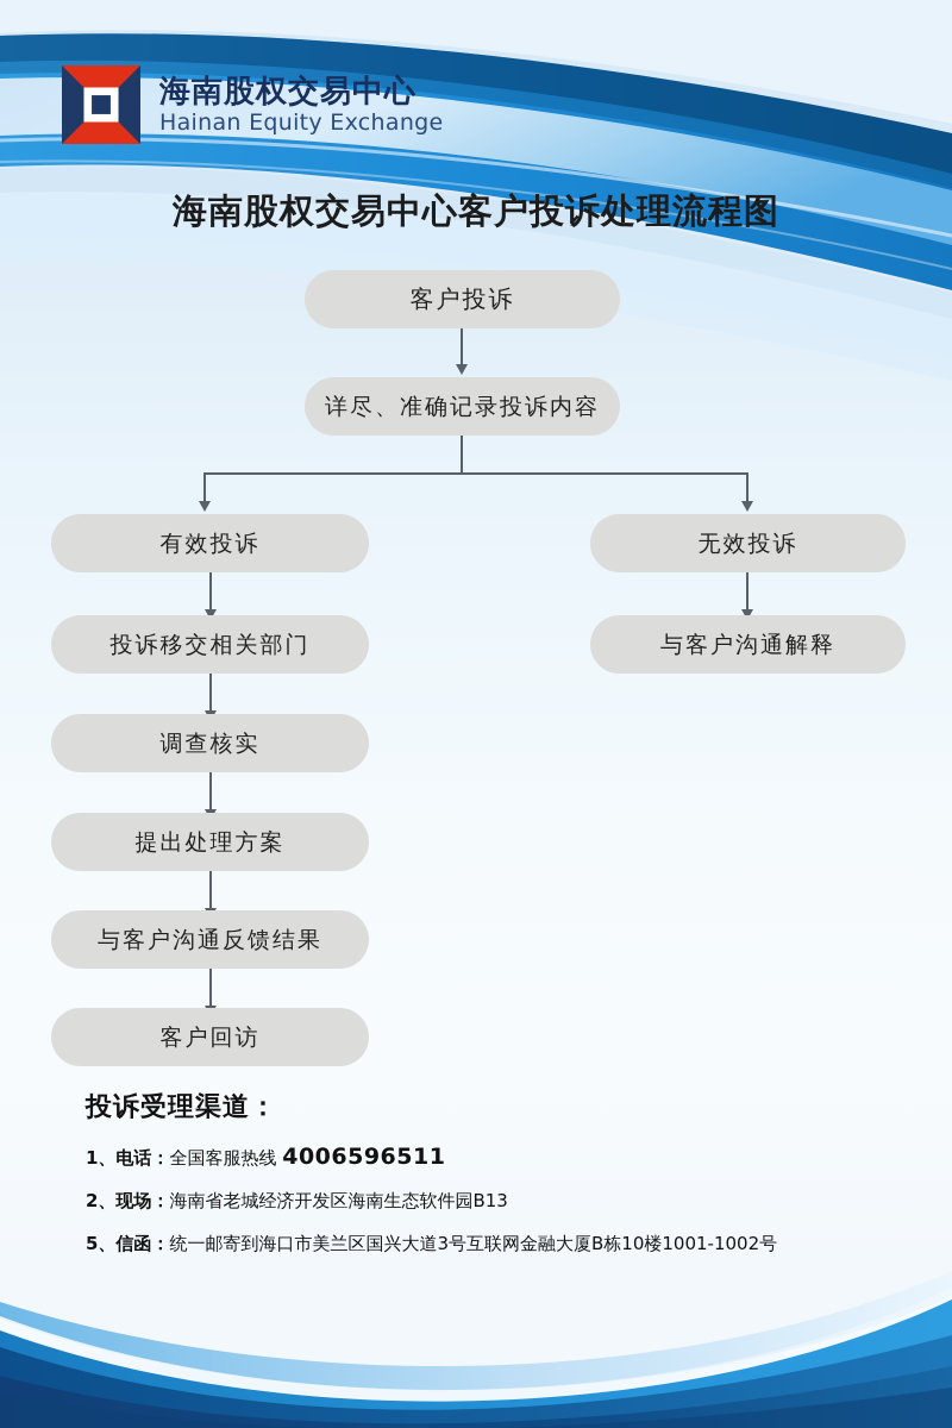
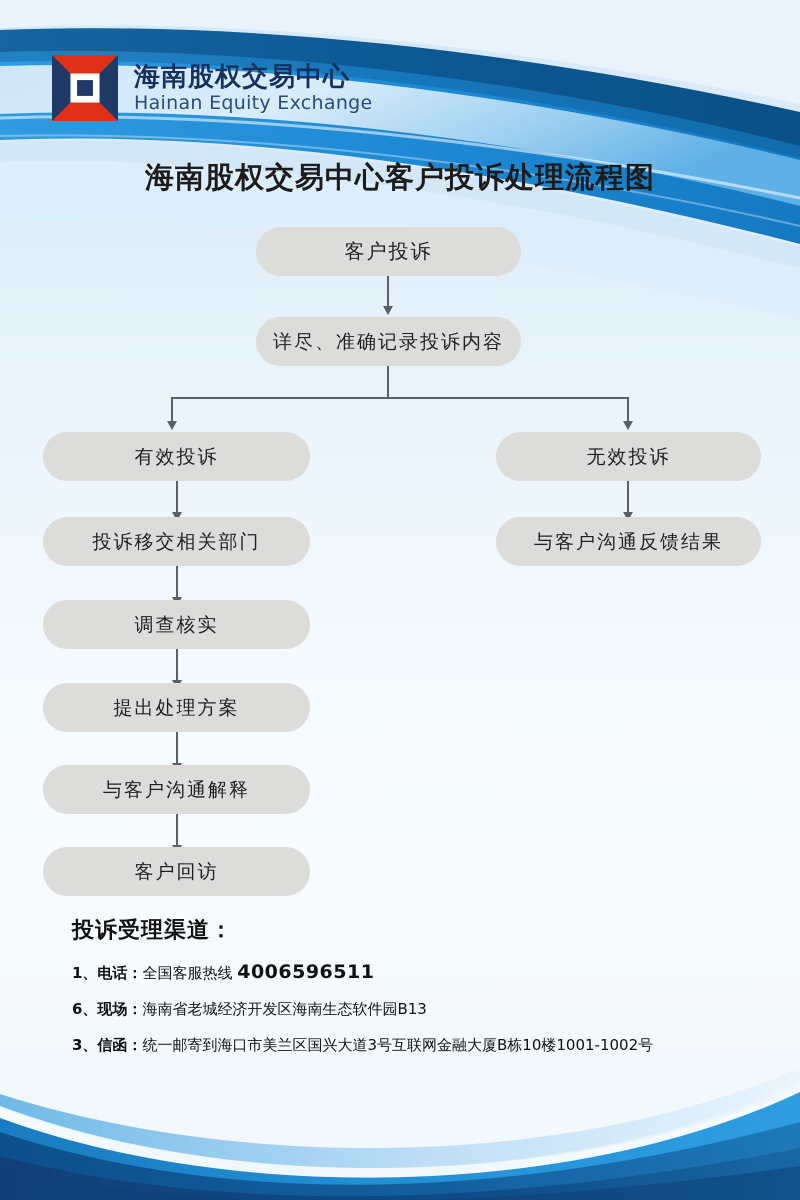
  海南股权交易中心
  Hainan Equity Exchange
  海南股权交易中心客户投诉处理流程图
  客户投诉
  详尽、准确记录投诉内容
  有效投诉
  无效投诉
  投诉移交相关部门
- 与客户沟通解释
+ 与客户沟通反馈结果
  调查核实
  提出处理方案
- 与客户沟通反馈结果
+ 与客户沟通解释
  客户回访
  投诉受理渠道：
  1、电话：全国客服热线 4006596511
- 2、现场：海南省老城经济开发区海南生态软件园B13
+ 6、现场：海南省老城经济开发区海南生态软件园B13
- 5、信函：统一邮寄到海口市美兰区国兴大道3号互联网金融大厦B栋10楼1001-1002号
+ 3、信函：统一邮寄到海口市美兰区国兴大道3号互联网金融大厦B栋10楼1001-1002号
